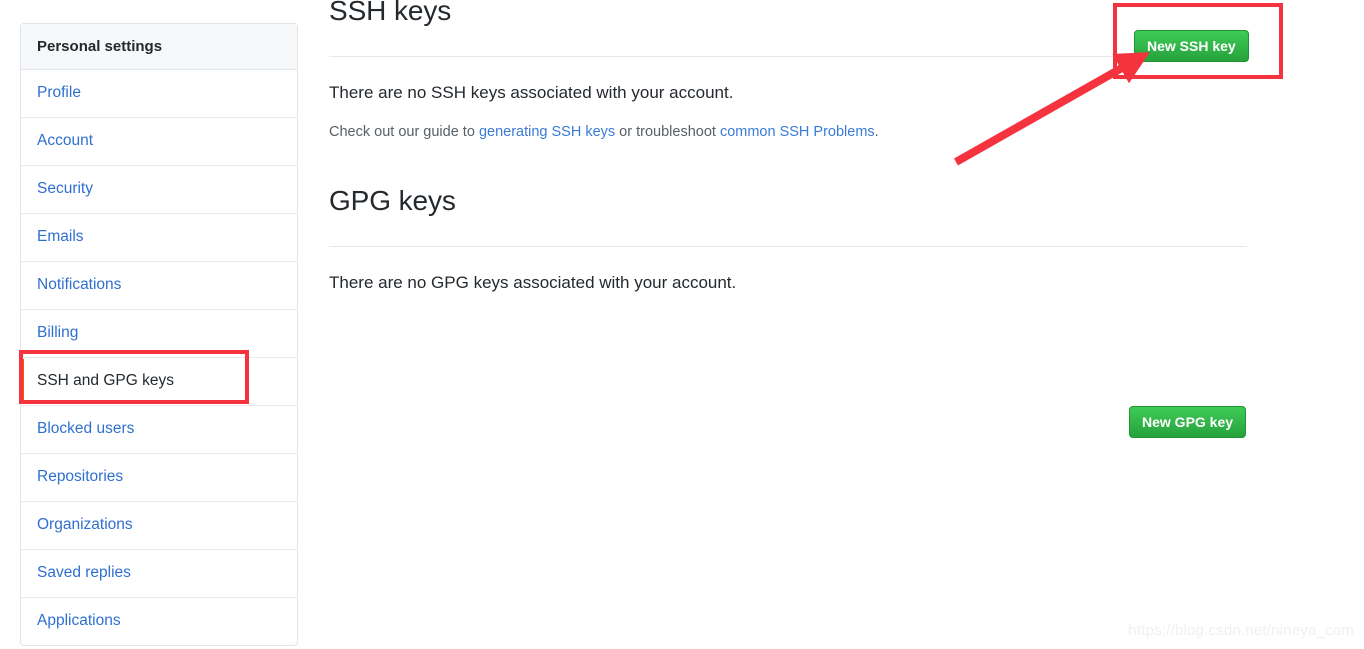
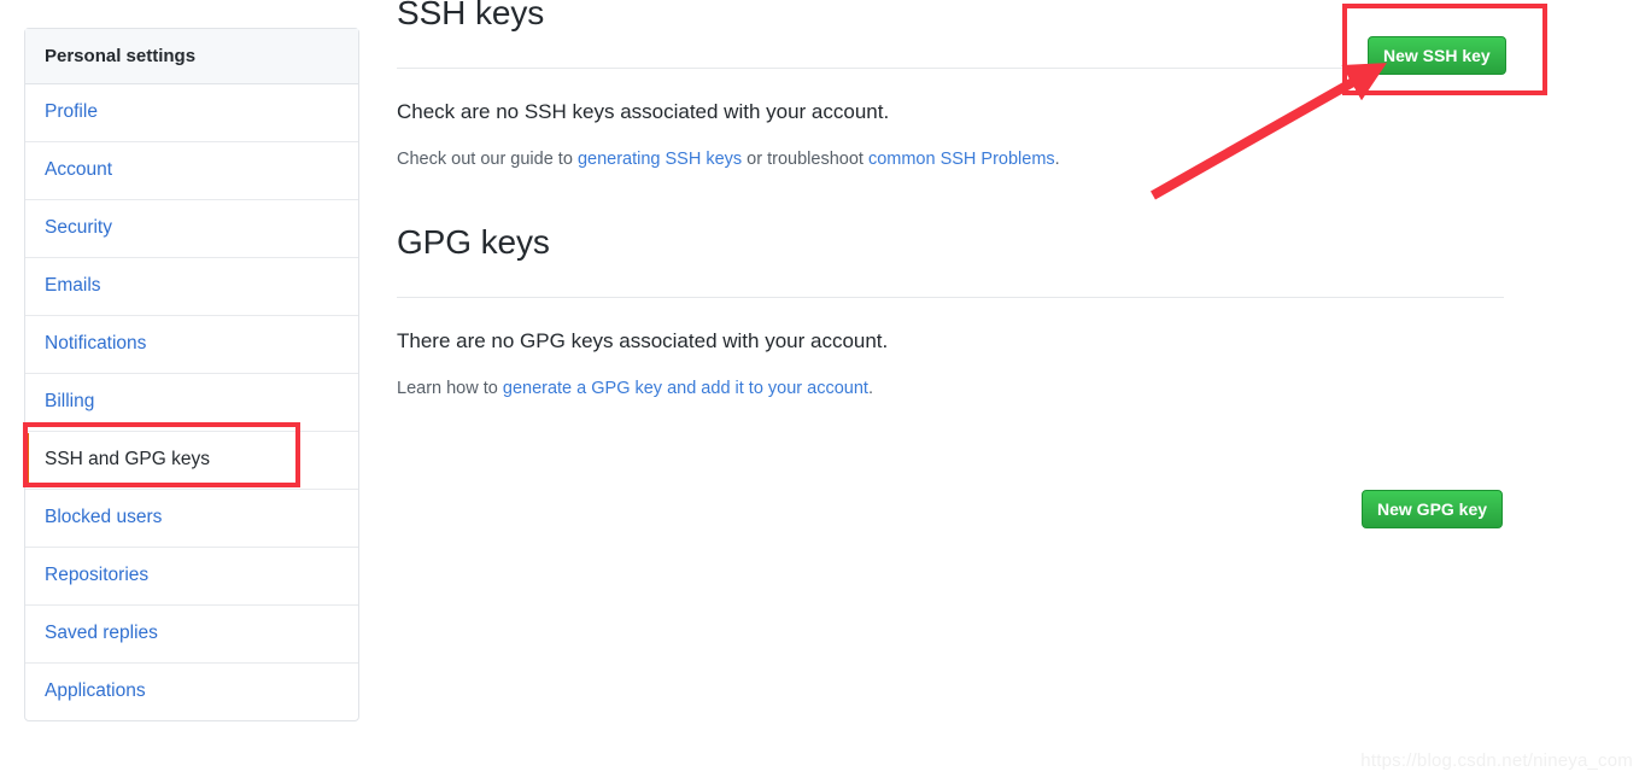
  Personal settings
  Profile
  Account
  Security
  Emails
  Notifications
  Billing
  SSH and GPG keys
  Blocked users
  Repositories
- Organizations
  Saved replies
  Applications
  SSH keys
  New SSH key
- There are no SSH keys associated with your account.
+ Check are no SSH keys associated with your account.
  Check out our guide to generating SSH keys or troubleshoot common SSH Problems.
  GPG keys
  New GPG key
  There are no GPG keys associated with your account.
+ Learn how to generate a GPG key and add it to your account.
